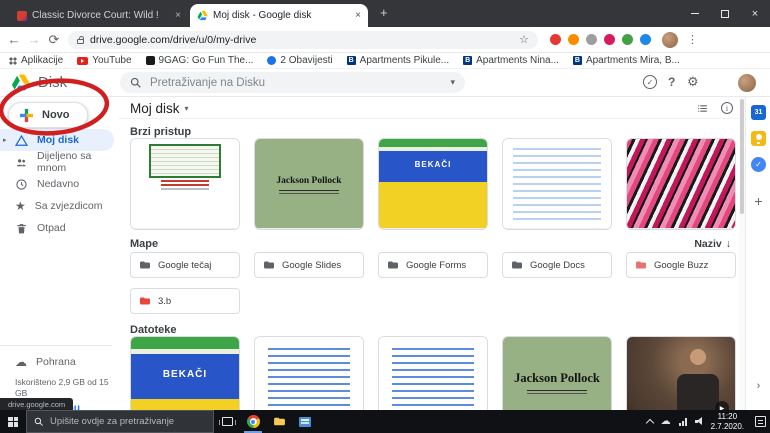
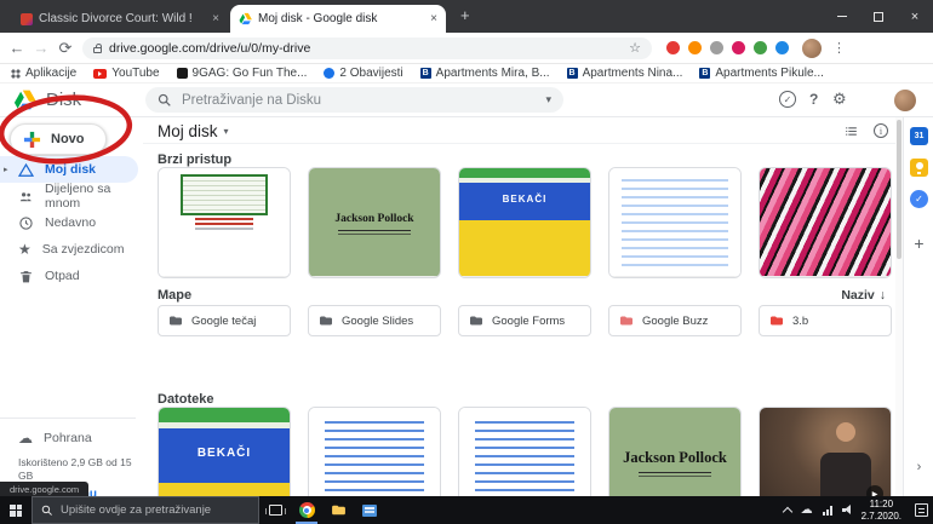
  Classic Divorce Court: Wild !
  ×
  Moj disk - Google disk
  ×
  +
  ×
  ←
  →
  ⟳
  drive.google.com/drive/u/0/my-drive
  ☆
  ⋮
  Aplikacije
  YouTube
  9GAG: Go Fun The...
  2 Obavijesti
- Apartments Pikule...
+ Apartments Mira, B...
  Apartments Nina...
- Apartments Mira, B...
+ Apartments Pikule...
  Pretraživanje na Disku
  ▾
  ✓
  ?
  ⚙
  Novo
  Moj disk
  Dijeljeno sa mnom
  Nedavno
  ★
  Sa zvjezdicom
  Otpad
  ☁
  Pohrana
  Iskorišteno 2,9 GB od 15 GB
  Moj disk
  ▾
  i
  Brzi pristup
  Jackson Pollock
  BEKAČI
  Mape
  Naziv
  ↓
  Google tečaj
  Google Slides
  Google Forms
- Google Docs
  Google Buzz
  3.b
  Datoteke
  BEKAČI
  Jackson Pollock
  ✓
  +
  ›
  drive.google.com
  Upišite ovdje za pretraživanje
  ☁
  11:20
  2.7.2020.
